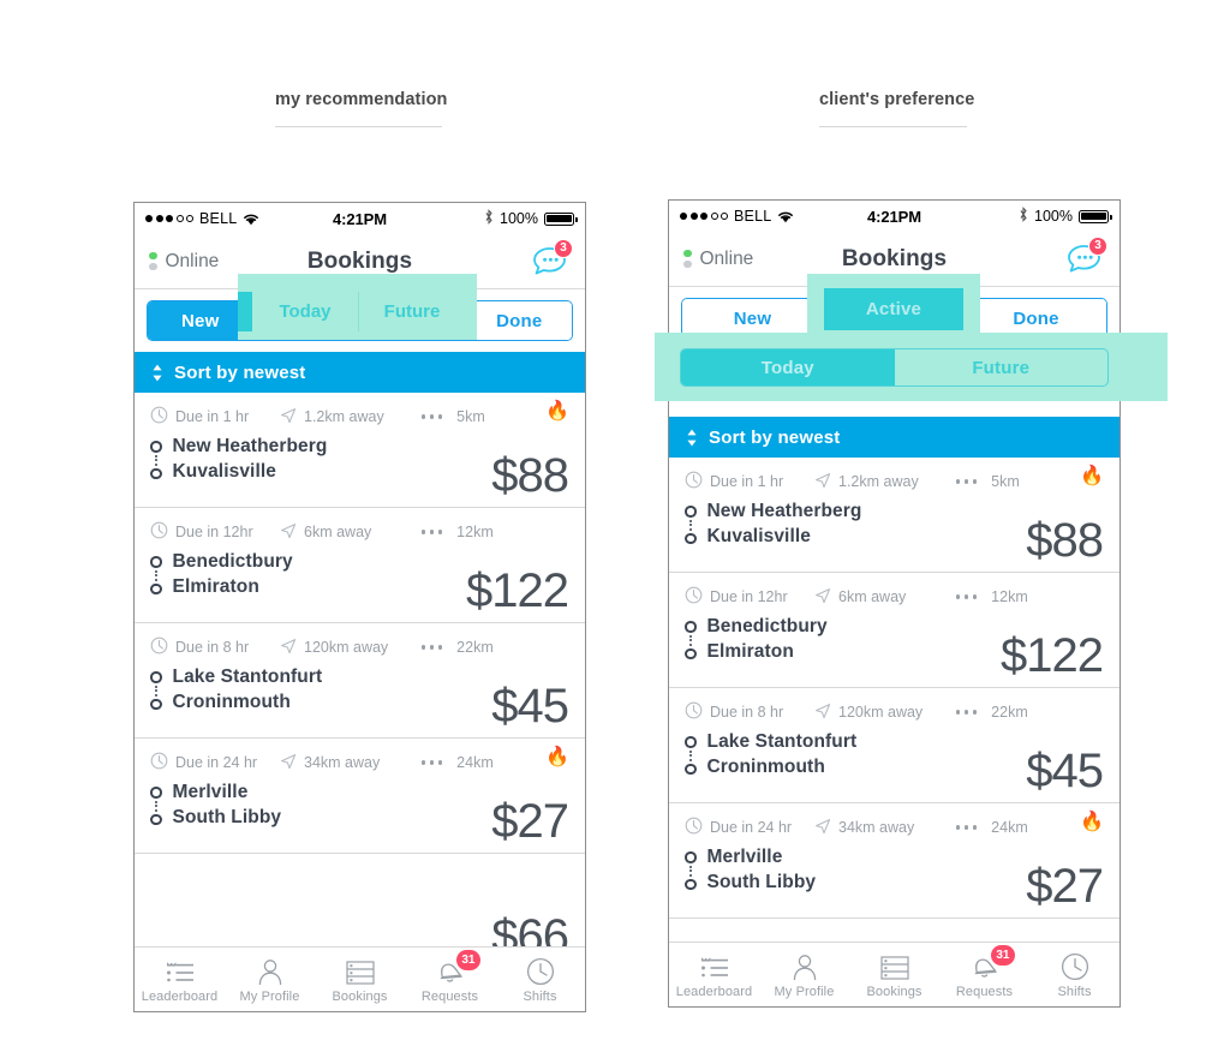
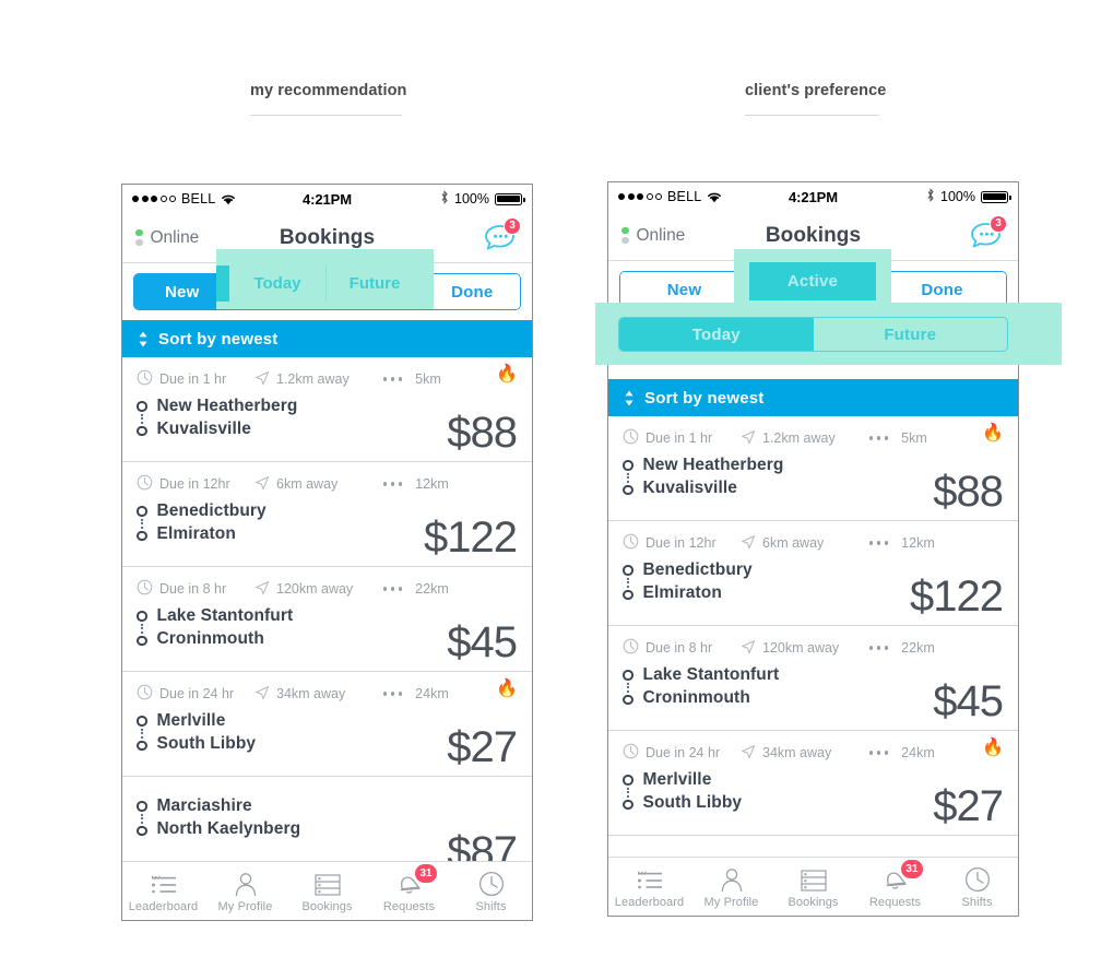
  my recommendation
  client's preference
  BELL
  4:21PM
  100%
  Online
  Bookings
  3
  New
  Done
  Sort by newest
  Due in 1 hr
  1.2km away
  5km
  🔥
  New Heatherberg
  Kuvalisville
  $88
  Due in 12hr
  6km away
  12km
  Benedictbury
  Elmiraton
  $122
  Due in 8 hr
  120km away
  22km
  Lake Stantonfurt
  Croninmouth
  $45
  Due in 24 hr
  34km away
  24km
  🔥
  Merlville
  South Libby
  $27
+ Marciashire
+ North Kaelynberg
- $66
+ $87
  Leaderboard
  My Profile
  Bookings
  31
  Requests
  Shifts
  Today
  Future
  BELL
  4:21PM
  100%
  Online
  Bookings
  3
  New
  Done
  Sort by newest
  Due in 1 hr
  1.2km away
  5km
  🔥
  New Heatherberg
  Kuvalisville
  $88
  Due in 12hr
  6km away
  12km
  Benedictbury
  Elmiraton
  $122
  Due in 8 hr
  120km away
  22km
  Lake Stantonfurt
  Croninmouth
  $45
  Due in 24 hr
  34km away
  24km
  🔥
  Merlville
  South Libby
  $27
  Leaderboard
  My Profile
  Bookings
  31
  Requests
  Shifts
  Active
  Today
  Future
